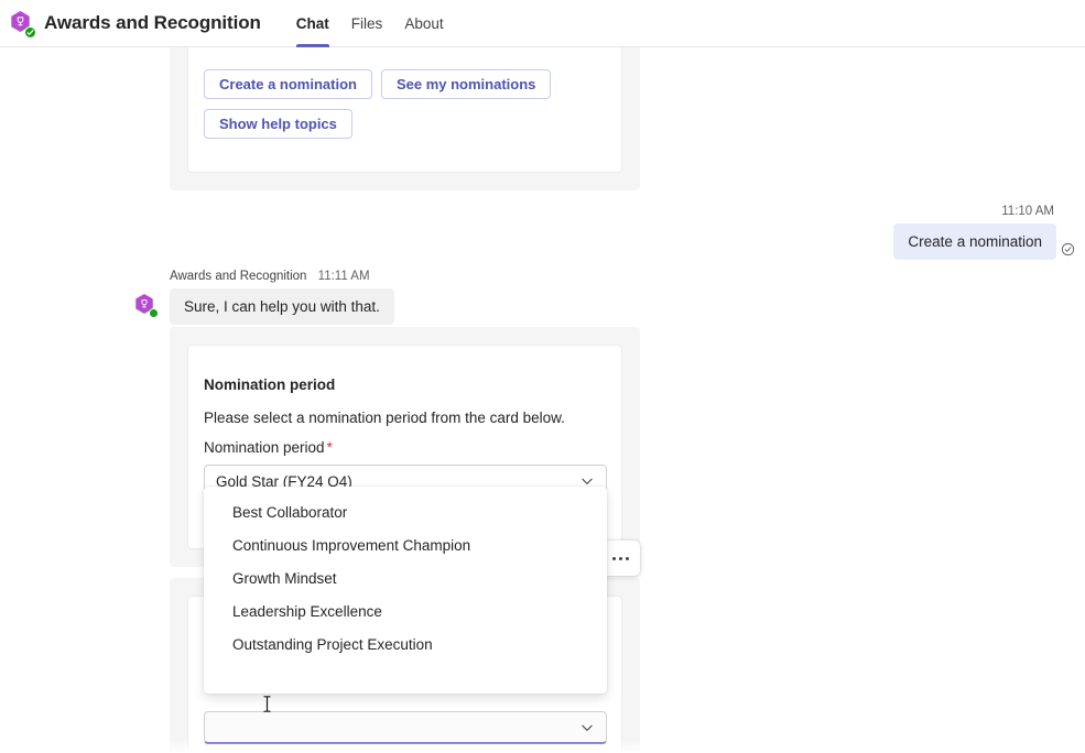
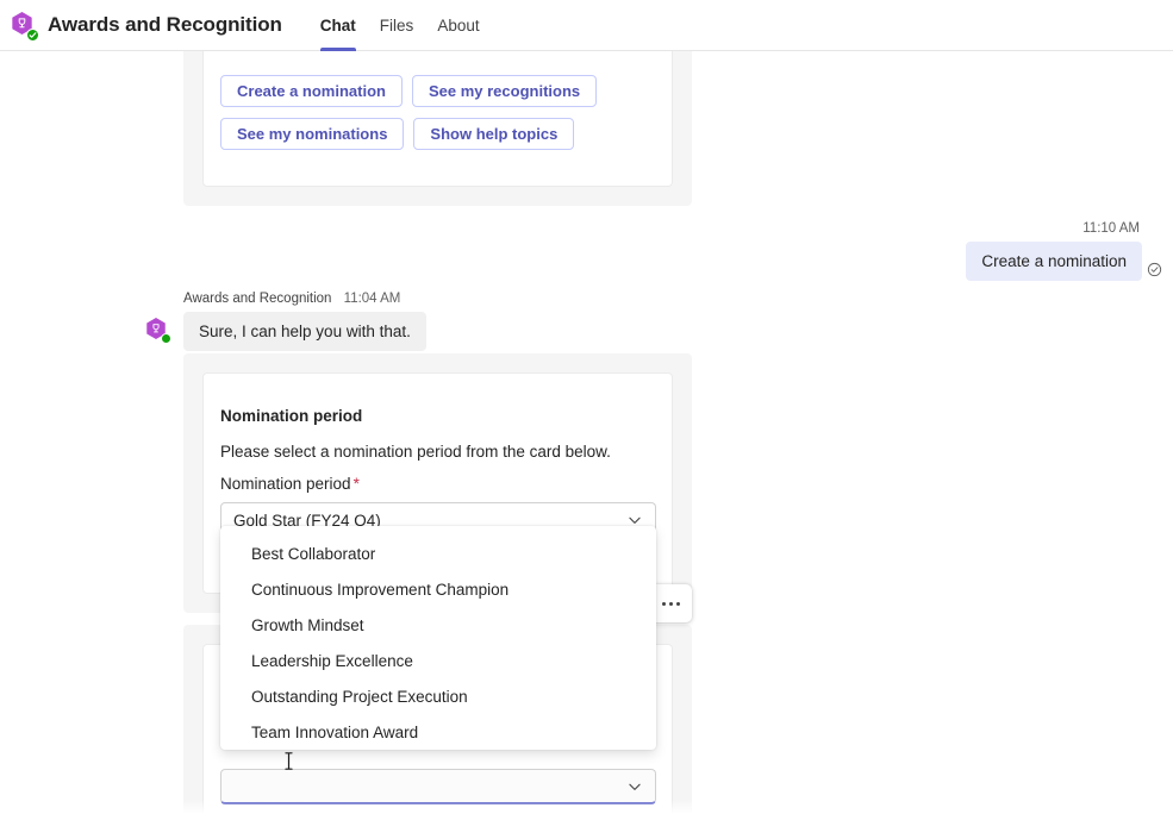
  Awards and Recognition
  Chat
  Files
  About
  Create a nomination
+ See my recognitions
  See my nominations
  Show help topics
  11:10 AM
  Create a nomination
- Awards and Recognition 11:11 AM
+ Awards and Recognition 11:04 AM
  Sure, I can help you with that.
  Nomination period
  Please select a nomination period from the card below.
  Nomination period *
  Gold Star (FY24 Q4)
  Best Collaborator
  Continuous Improvement Champion
  Growth Mindset
  Leadership Excellence
  Outstanding Project Execution
+ Team Innovation Award
